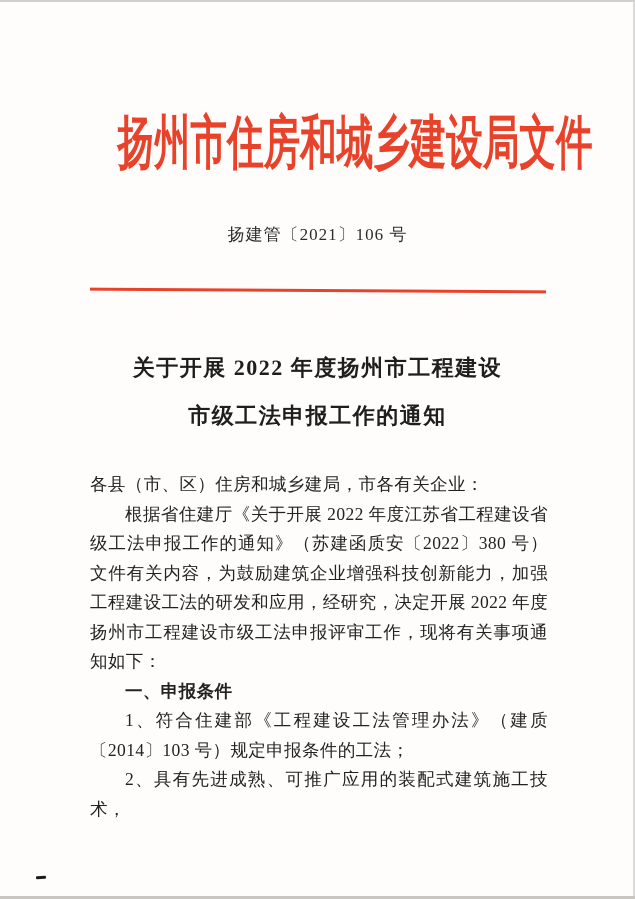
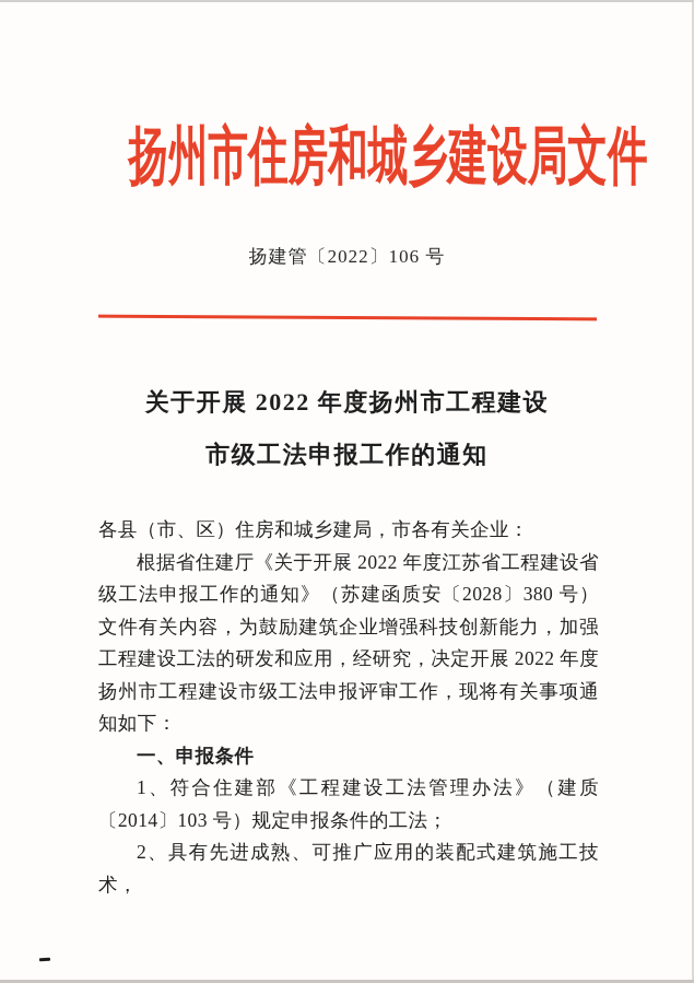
  扬州市住房和城乡建设局文件
- 扬建管〔2021〕106 号
+ 扬建管〔2022〕106 号
  关于开展 2022 年度扬州市工程建设
  市级工法申报工作的通知
  各县（市、区）住房和城乡建局，市各有关企业：
- 根据省住建厅《关于开展 2022 年度江苏省工程建设省级工法申报工作的通知》（苏建函质安〔2022〕380 号）文件有关内容，为鼓励建筑企业增强科技创新能力，加强工程建设工法的研发和应用，经研究，决定开展 2022 年度扬州市工程建设市级工法申报评审工作，现将有关事项通知如下：
+ 根据省住建厅《关于开展 2022 年度江苏省工程建设省级工法申报工作的通知》（苏建函质安〔2028〕380 号）文件有关内容，为鼓励建筑企业增强科技创新能力，加强工程建设工法的研发和应用，经研究，决定开展 2022 年度扬州市工程建设市级工法申报评审工作，现将有关事项通知如下：
  一、申报条件
  1、符合住建部《工程建设工法管理办法》（建质〔2014〕103 号）规定申报条件的工法；
  2、具有先进成熟、可推广应用的装配式建筑施工技术，
